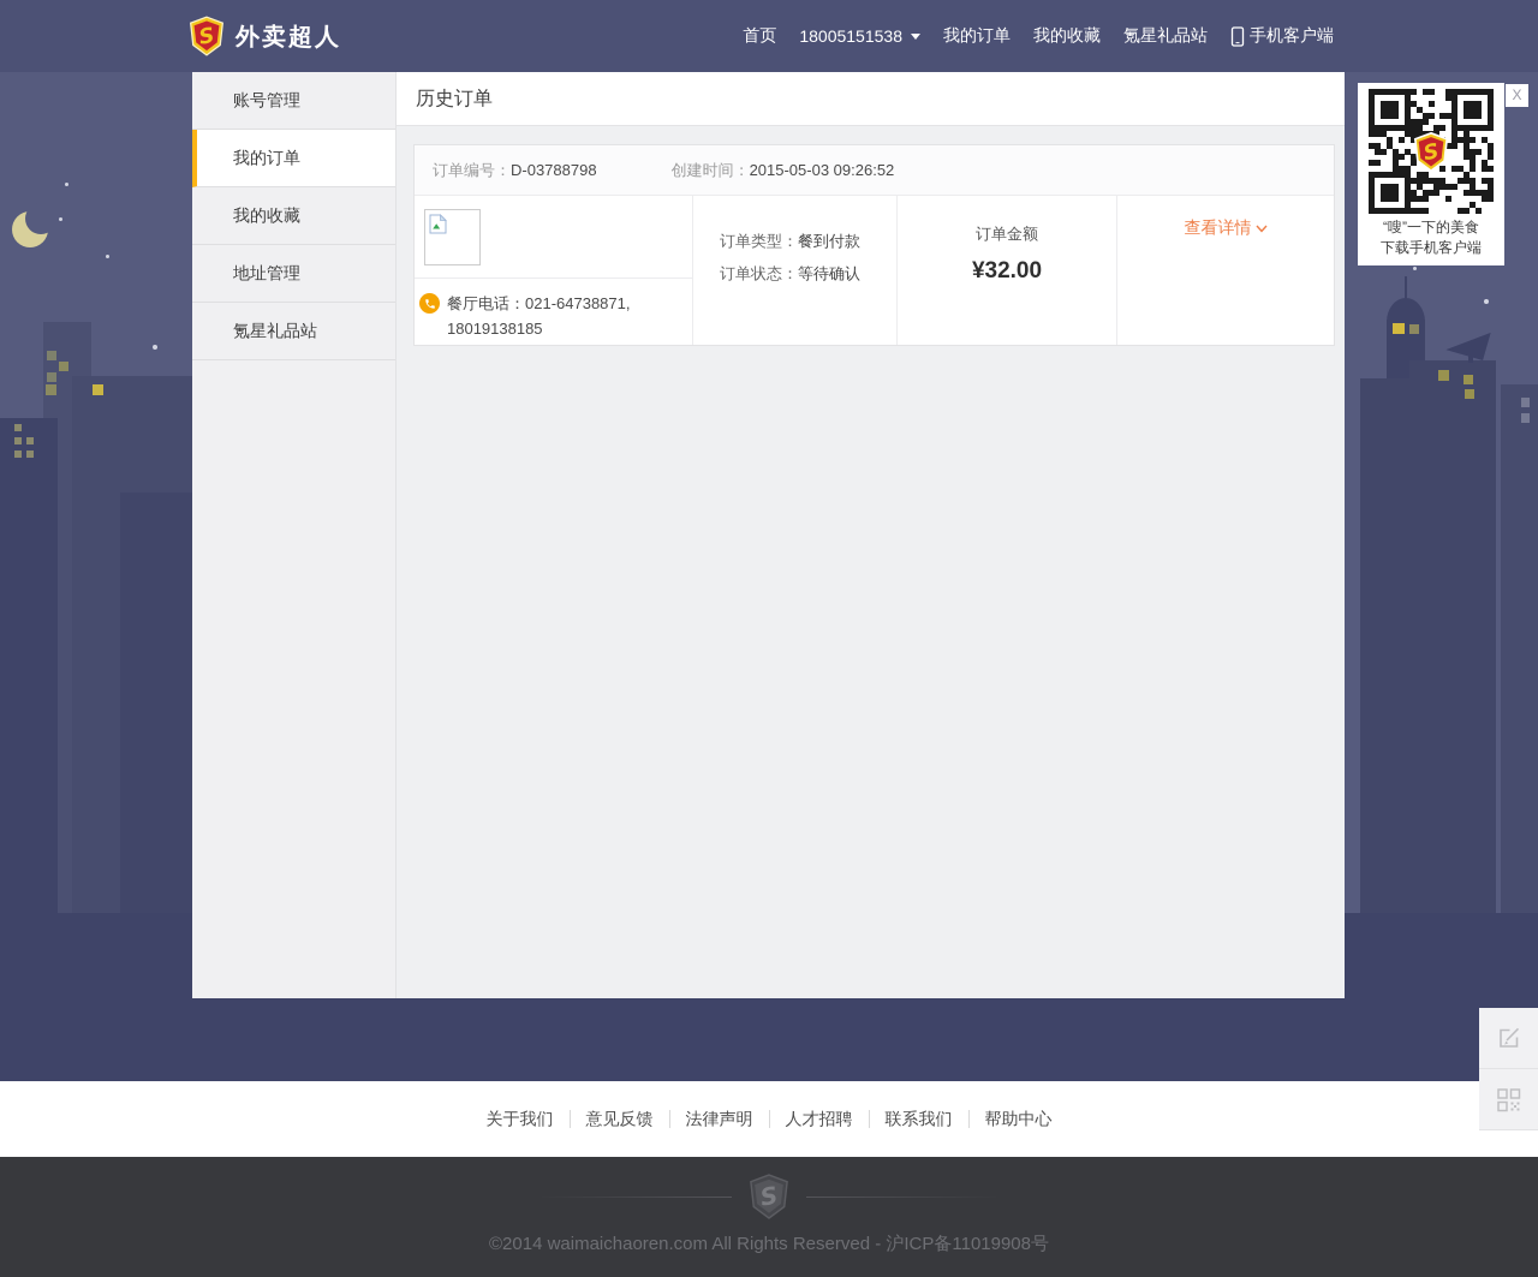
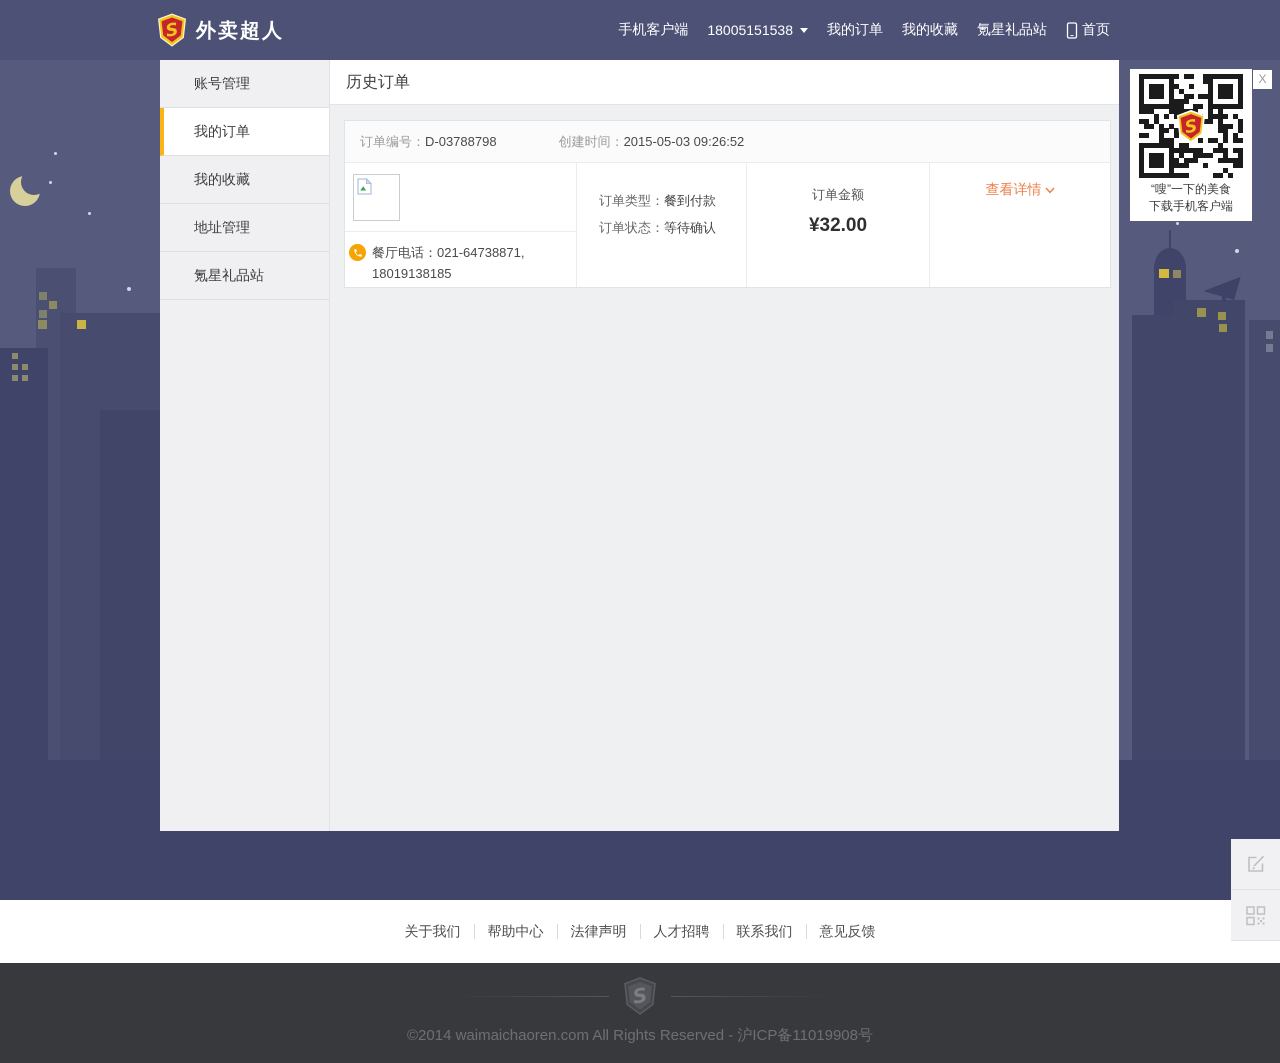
  外卖超人
- 首页
+ 手机客户端
  18005151538
  我的订单
  我的收藏
  氪星礼品站
- 手机客户端
+ 首页
  账号管理
  我的订单
  我的收藏
  地址管理
  氪星礼品站
  历史订单
  订单编号：
  D-03788798
  创建时间：
  2015-05-03 09:26:52
  餐厅电话：021-64738871, 18019138185
  订单类型：餐到付款
  订单状态：等待确认
  订单金额
  ¥32.00
  查看详情
  “嗖”一下的美食
  下载手机客户端
  X
  关于我们
- 意见反馈
+ 帮助中心
  法律声明
  人才招聘
  联系我们
- 帮助中心
+ 意见反馈
  ©2014 waimaichaoren.com All Rights Reserved - 沪ICP备11019908号
